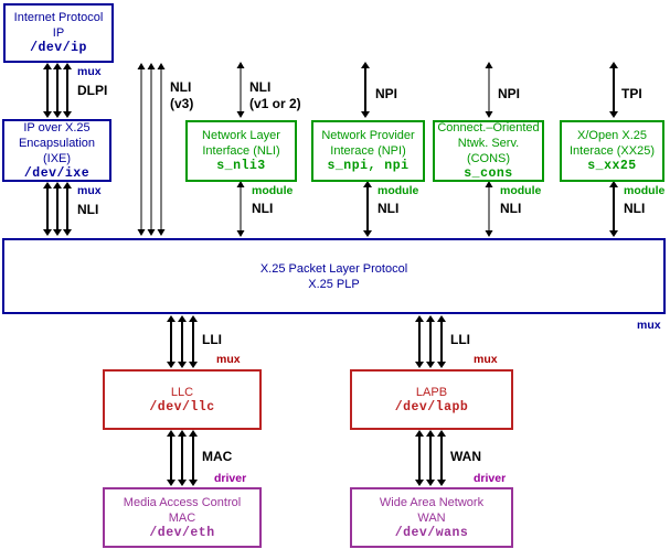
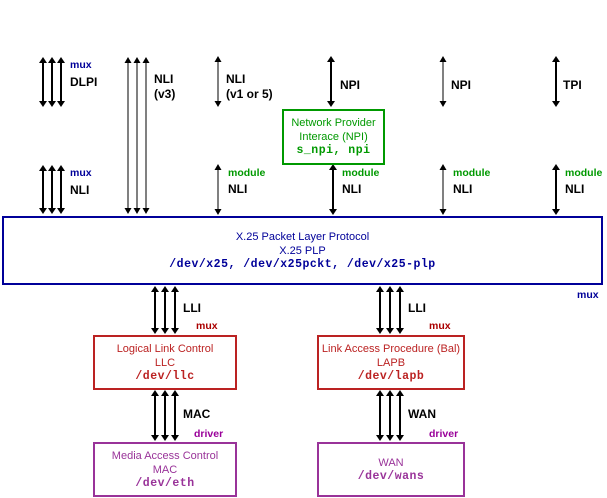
- Internet Protocol
- IP
- /dev/ip
- IP over X.25
- Encapsulation (IXE)
- /dev/ixe
- Network Layer
- Interface (NLI)
- s_nli3
  Network Provider
  Interace (NPI)
  s_npi, npi
- Connect.–Oriented
- Ntwk. Serv. (CONS)
- s_cons
- X/Open X.25
- Interace (XX25)
- s_xx25
  X.25 Packet Layer Protocol
  X.25 PLP
+ /dev/x25, /dev/x25pckt, /dev/x25-plp
+ Logical Link Control
  LLC
  /dev/llc
+ Link Access Procedure (Bal)
  LAPB
  /dev/lapb
  Media Access Control
  MAC
  /dev/eth
- Wide Area Network
  WAN
  /dev/wans
  mux
  DLPI
  mux
  NLI
  NLI
  (v3)
  NLI
- (v1 or 2)
+ (v1 or 5)
  NPI
  NPI
  TPI
  module
  NLI
  module
  NLI
  module
  NLI
  module
  NLI
  mux
  LLI
  mux
  LLI
  mux
  MAC
  driver
  WAN
  driver
